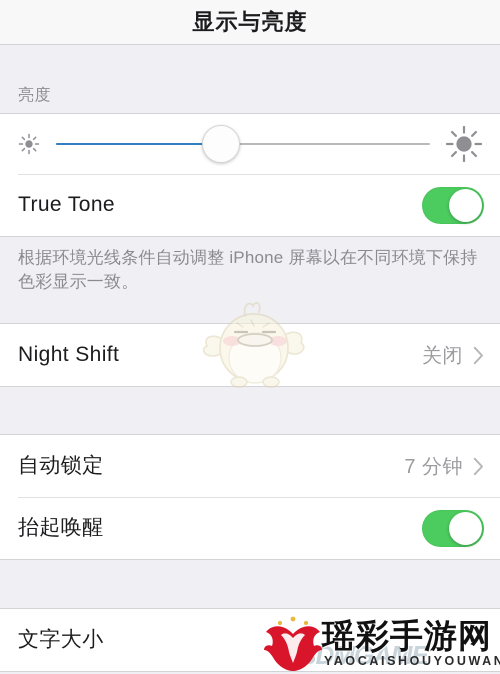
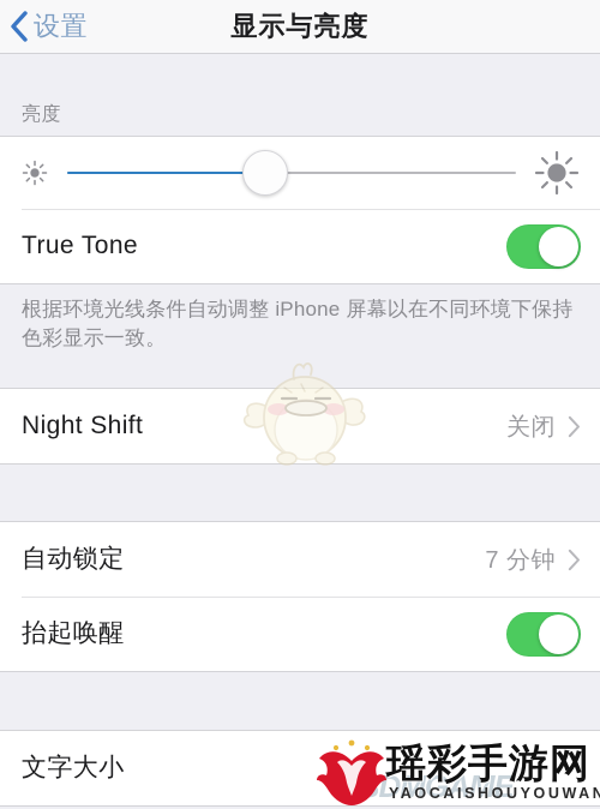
+ 设置
  显示与亮度
  亮度
  True Tone
  根据环境光线条件自动调整 iPhone 屏幕以在不同环境下保持色彩显示一致。
  Night Shift
  关闭
  自动锁定
  7 分钟
  抬起唤醒
  文字大小
  DMGAME
  瑶彩手游网
  YAOCAISHOUYOUWA
